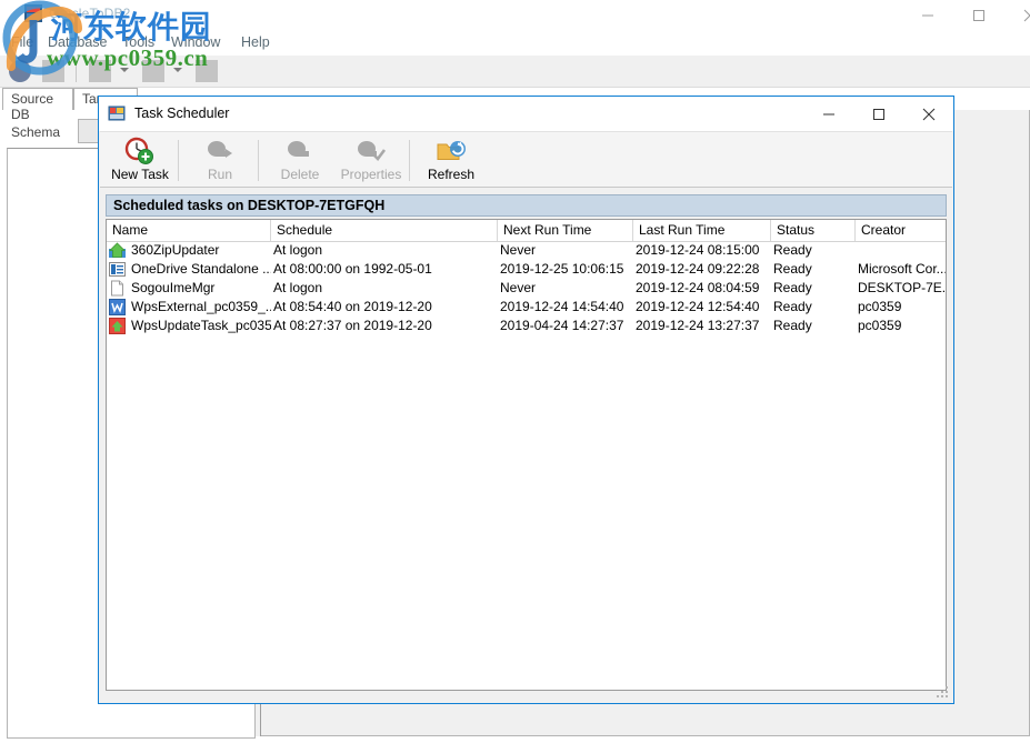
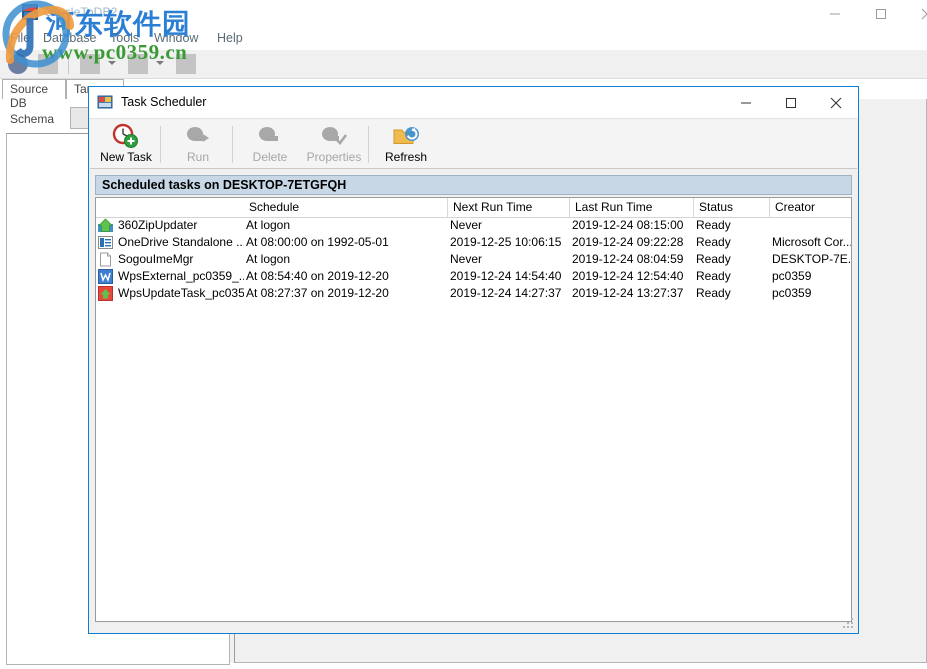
  Database
  Tools
  Window
  Help
  Source DB
  Schema
  河东软件园
  www.pc0359.cn
  Task Scheduler
  New Task
  Run
  Delete
  Properties
  Refresh
  Scheduled tasks on DESKTOP-7ETGFQH
- Name
  Schedule
  Next Run Time
  Last Run Time
  Status
  Creator
  360ZipUpdater
  At logon
  Never
  2019-12-24 08:15:00
  Ready
  OneDrive Standalone ..
  At 08:00:00 on 1992-05-01
  2019-12-25 10:06:15
  2019-12-24 09:22:28
  Ready
  Microsoft Cor..
  SogouImeMgr
  At logon
  Never
  2019-12-24 08:04:59
  Ready
  DESKTOP-7E.
  WpsExternal_pc0359_..
  At 08:54:40 on 2019-12-20
  2019-12-24 14:54:40
  2019-12-24 12:54:40
  Ready
  pc0359
  WpsUpdateTask_pc035
  At 08:27:37 on 2019-12-20
- 2019-04-24 14:27:37
+ 2019-12-24 14:27:37
  2019-12-24 13:27:37
  Ready
  pc0359
